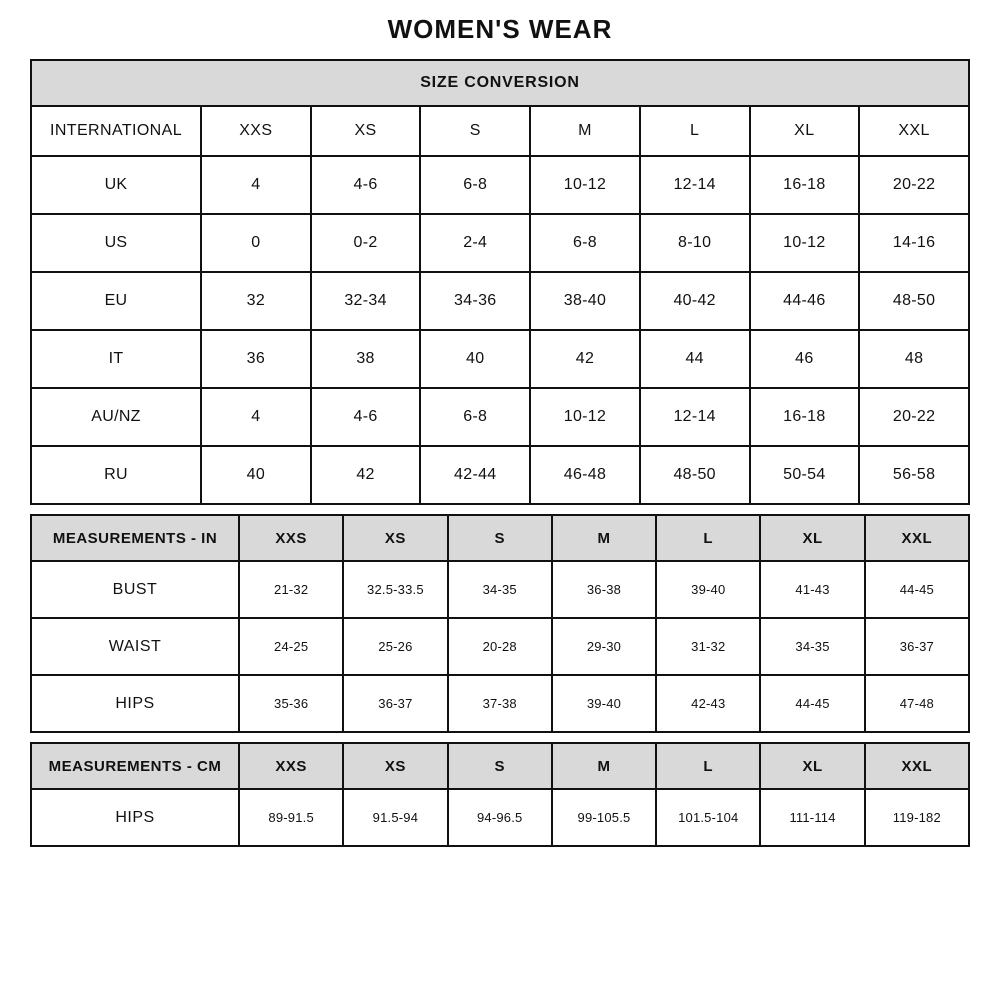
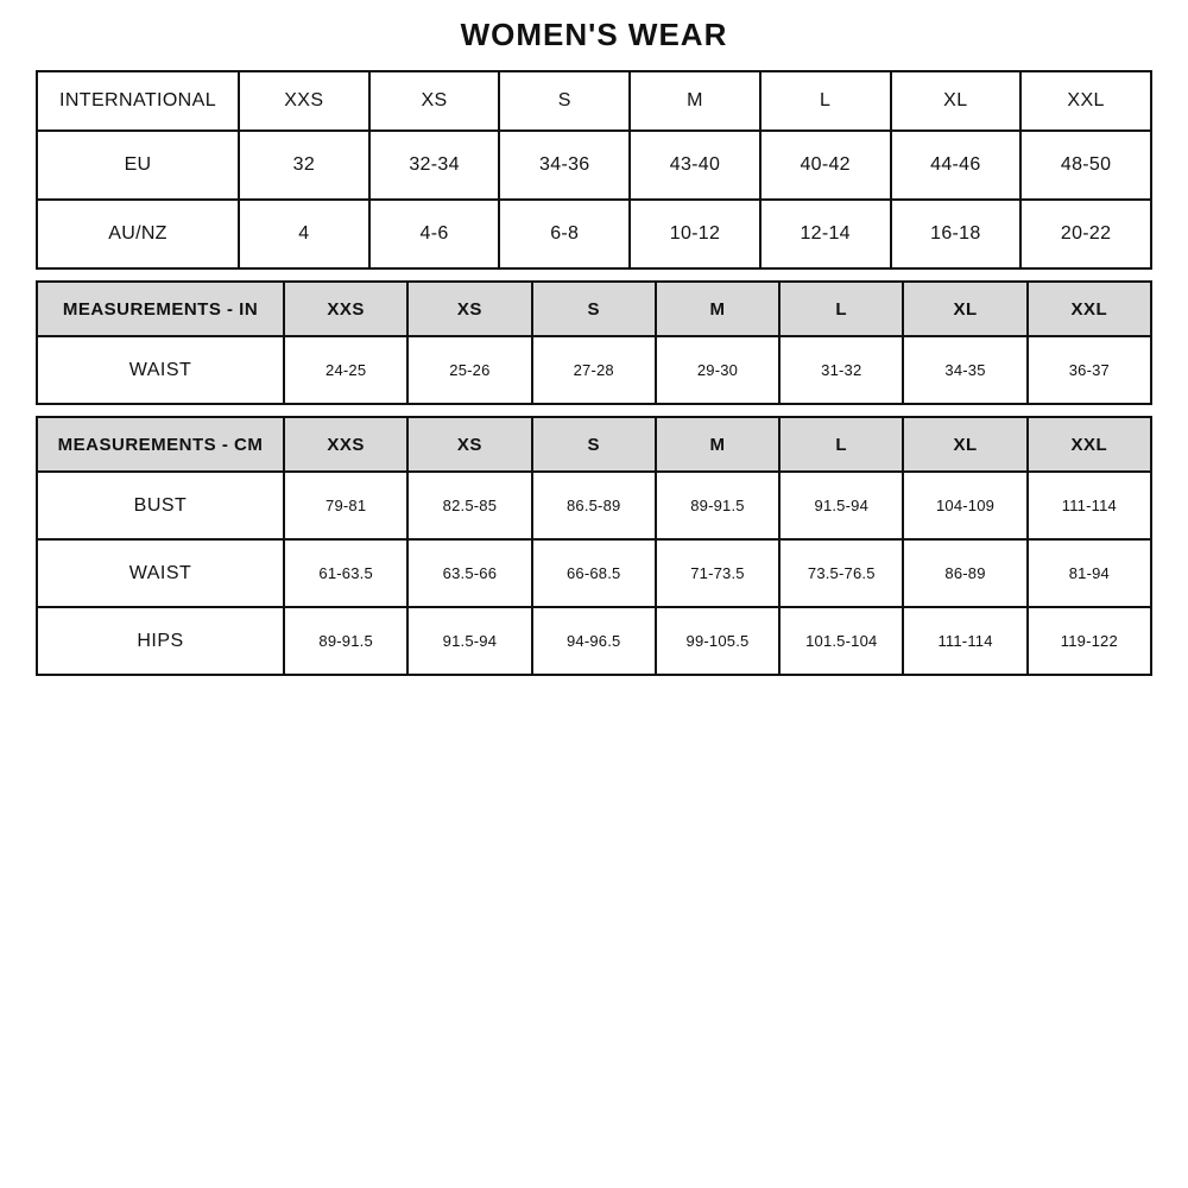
  WOMEN'S WEAR
- SIZE CONVERSION
  INTERNATIONAL	XXS	XS	S	M	L	XL	XXL
- UK	4	4-6	6-8	10-12	12-14	16-18	20-22
- US	0	0-2	2-4	6-8	8-10	10-12	14-16
- EU	32	32-34	34-36	38-40	40-42	44-46	48-50
+ EU	32	32-34	34-36	43-40	40-42	44-46	48-50
- IT	36	38	40	42	44	46	48
  AU/NZ	4	4-6	6-8	10-12	12-14	16-18	20-22
- RU	40	42	42-44	46-48	48-50	50-54	56-58
  MEASUREMENTS - IN	XXS	XS	S	M	L	XL	XXL
- BUST	21-32	32.5-33.5	34-35	36-38	39-40	41-43	44-45
- WAIST	24-25	25-26	20-28	29-30	31-32	34-35	36-37
+ WAIST	24-25	25-26	27-28	29-30	31-32	34-35	36-37
- HIPS	35-36	36-37	37-38	39-40	42-43	44-45	47-48
  MEASUREMENTS - CM	XXS	XS	S	M	L	XL	XXL
+ BUST	79-81	82.5-85	86.5-89	89-91.5	91.5-94	104-109	111-114
+ WAIST	61-63.5	63.5-66	66-68.5	71-73.5	73.5-76.5	86-89	81-94
- HIPS	89-91.5	91.5-94	94-96.5	99-105.5	101.5-104	111-114	119-182
+ HIPS	89-91.5	91.5-94	94-96.5	99-105.5	101.5-104	111-114	119-122
